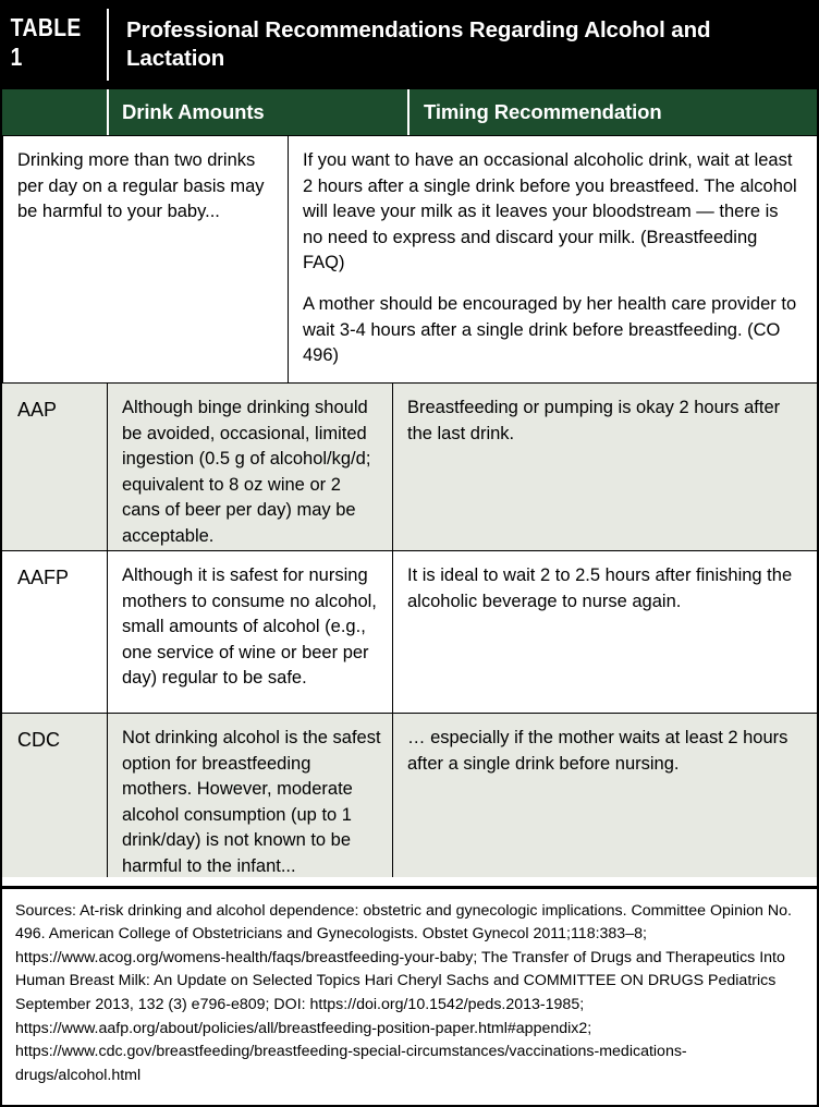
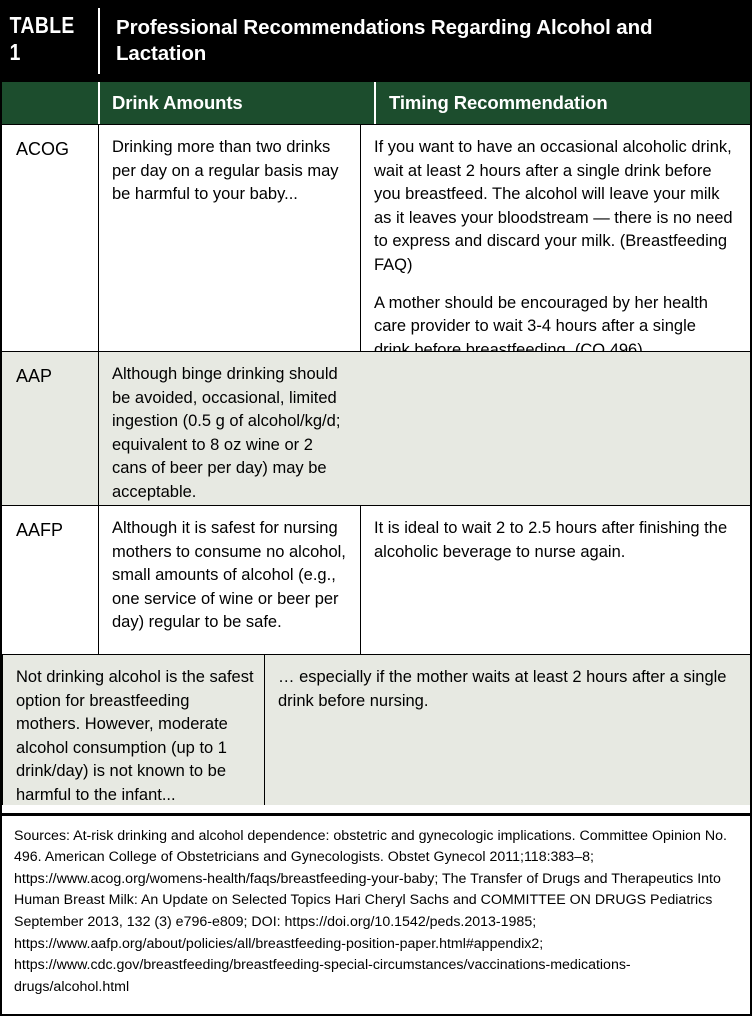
  TABLE 1
  Professional Recommendations Regarding Alcohol and Lactation
  Drink Amounts
  Timing Recommendation
+ ACOG
  Drinking more than two drinks per day on a regular basis may be harmful to your baby...
  If you want to have an occasional alcoholic drink, wait at least 2 hours after a single drink before you breastfeed. The alcohol will leave your milk as it leaves your bloodstream — there is no need to express and discard your milk. (Breastfeeding FAQ)
  A mother should be encouraged by her health care provider to wait 3-4 hours after a single drink before breastfeeding. (CO 496)
  AAP
  Although binge drinking should be avoided, occasional, limited ingestion (0.5 g of alcohol/kg/d; equivalent to 8 oz wine or 2 cans of beer per day) may be acceptable.
- Breastfeeding or pumping is okay 2 hours after the last drink.
  AAFP
  Although it is safest for nursing mothers to consume no alcohol, small amounts of alcohol (e.g., one service of wine or beer per day) regular to be safe.
  It is ideal to wait 2 to 2.5 hours after finishing the alcoholic beverage to nurse again.
- CDC
  Not drinking alcohol is the safest option for breastfeeding mothers. However, moderate alcohol consumption (up to 1 drink/day) is not known to be harmful to the infant...
  … especially if the mother waits at least 2 hours after a single drink before nursing.
  Sources: At-risk drinking and alcohol dependence: obstetric and gynecologic implications. Committee Opinion No. 496. American College of Obstetricians and Gynecologists. Obstet Gynecol 2011;118:383–8; https://www.acog.org/womens-health/faqs/breastfeeding-your-baby; The Transfer of Drugs and Therapeutics Into Human Breast Milk: An Update on Selected Topics Hari Cheryl Sachs and COMMITTEE ON DRUGS Pediatrics September 2013, 132 (3) e796-e809; DOI: https://doi.org/10.1542/peds.2013-1985; https://www.aafp.org/about/policies/all/breastfeeding-position-paper.html#appendix2; https://www.cdc.gov/breastfeeding/breastfeeding-special-circumstances/vaccinations-medications-drugs/alcohol.html
